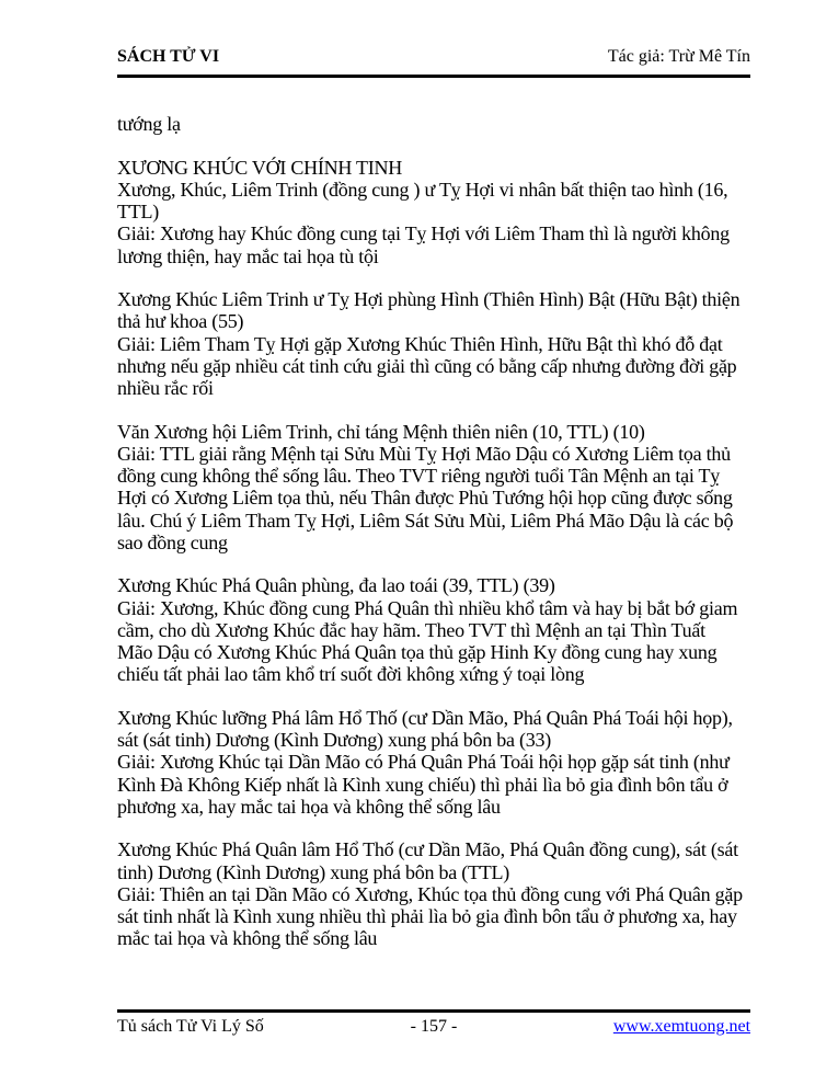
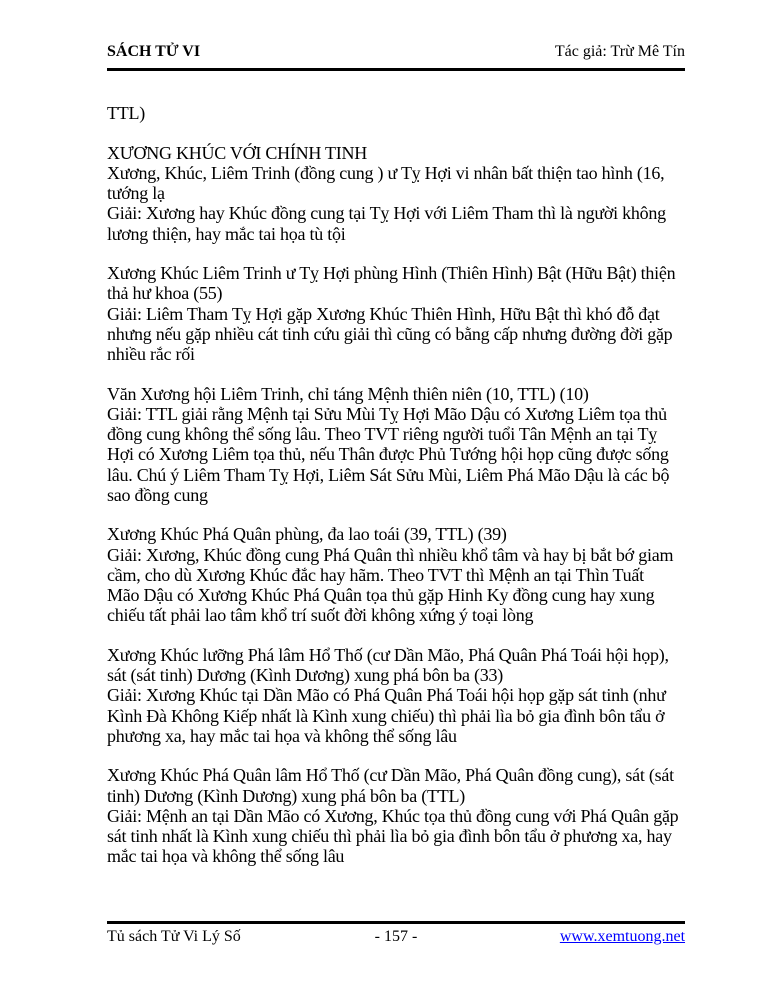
  SÁCH TỬ VI
  Tác giả: Trừ Mê Tín
- tướng lạ
+ TTL)
  XƯƠNG KHÚC VỚI CHÍNH TINH
  Xương, Khúc, Liêm Trinh (đồng cung ) ư Tỵ Hợi vi nhân bất thiện tao hình (16,
- TTL)
+ tướng lạ
  Giải: Xương hay Khúc đồng cung tại Tỵ Hợi với Liêm Tham thì là người không
  lương thiện, hay mắc tai họa tù tội
  Xương Khúc Liêm Trinh ư Tỵ Hợi phùng Hình (Thiên Hình) Bật (Hữu Bật) thiện
  thả hư khoa (55)
  Giải: Liêm Tham Tỵ Hợi gặp Xương Khúc Thiên Hình, Hữu Bật thì khó đỗ đạt
  nhưng nếu gặp nhiều cát tinh cứu giải thì cũng có bằng cấp nhưng đường đời gặp
  nhiều rắc rối
  Văn Xương hội Liêm Trinh, chỉ táng Mệnh thiên niên (10, TTL) (10)
  Giải: TTL giải rằng Mệnh tại Sửu Mùi Tỵ Hợi Mão Dậu có Xương Liêm tọa thủ
  đồng cung không thể sống lâu. Theo TVT riêng người tuổi Tân Mệnh an tại Tỵ
  Hợi có Xương Liêm tọa thủ, nếu Thân được Phủ Tướng hội họp cũng được sống
  lâu. Chú ý Liêm Tham Tỵ Hợi, Liêm Sát Sửu Mùi, Liêm Phá Mão Dậu là các bộ
  sao đồng cung
  Xương Khúc Phá Quân phùng, đa lao toái (39, TTL) (39)
  Giải: Xương, Khúc đồng cung Phá Quân thì nhiều khổ tâm và hay bị bắt bớ giam
  cầm, cho dù Xương Khúc đắc hay hãm. Theo TVT thì Mệnh an tại Thìn Tuất
  Mão Dậu có Xương Khúc Phá Quân tọa thủ gặp Hinh Ky đồng cung hay xung
  chiếu tất phải lao tâm khổ trí suốt đời không xứng ý toại lòng
  Xương Khúc lưỡng Phá lâm Hổ Thố (cư Dần Mão, Phá Quân Phá Toái hội họp),
  sát (sát tinh) Dương (Kình Dương) xung phá bôn ba (33)
  Giải: Xương Khúc tại Dần Mão có Phá Quân Phá Toái hội họp gặp sát tinh (như
  Kình Đà Không Kiếp nhất là Kình xung chiếu) thì phải lìa bỏ gia đình bôn tẩu ở
  phương xa, hay mắc tai họa và không thể sống lâu
  Xương Khúc Phá Quân lâm Hổ Thố (cư Dần Mão, Phá Quân đồng cung), sát (sát
  tinh) Dương (Kình Dương) xung phá bôn ba (TTL)
- Giải: Thiên an tại Dần Mão có Xương, Khúc tọa thủ đồng cung với Phá Quân gặp
+ Giải: Mệnh an tại Dần Mão có Xương, Khúc tọa thủ đồng cung với Phá Quân gặp
- sát tinh nhất là Kình xung nhiều thì phải lìa bỏ gia đình bôn tẩu ở phương xa, hay
+ sát tinh nhất là Kình xung chiếu thì phải lìa bỏ gia đình bôn tẩu ở phương xa, hay
  mắc tai họa và không thể sống lâu
  Tủ sách Tử Vi Lý Số
  - 157 -
  www.xemtuong.net
